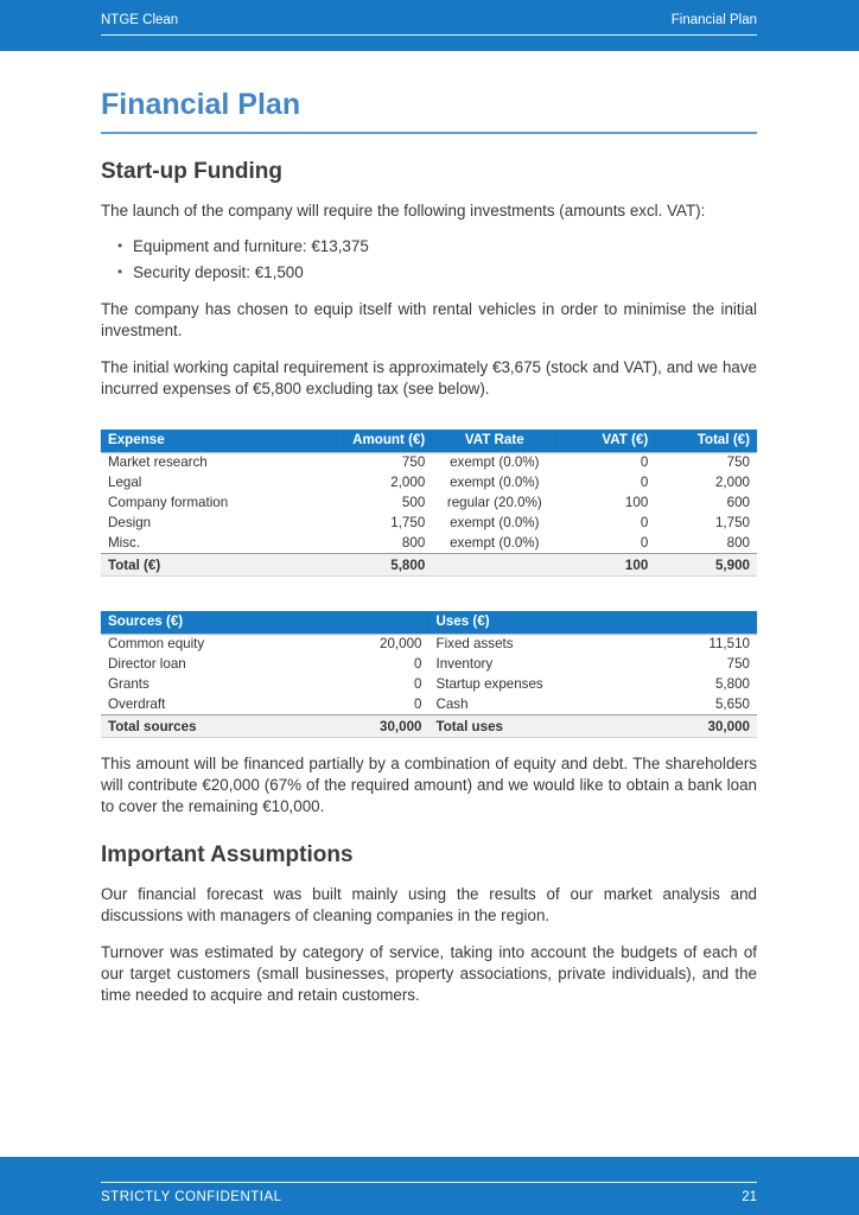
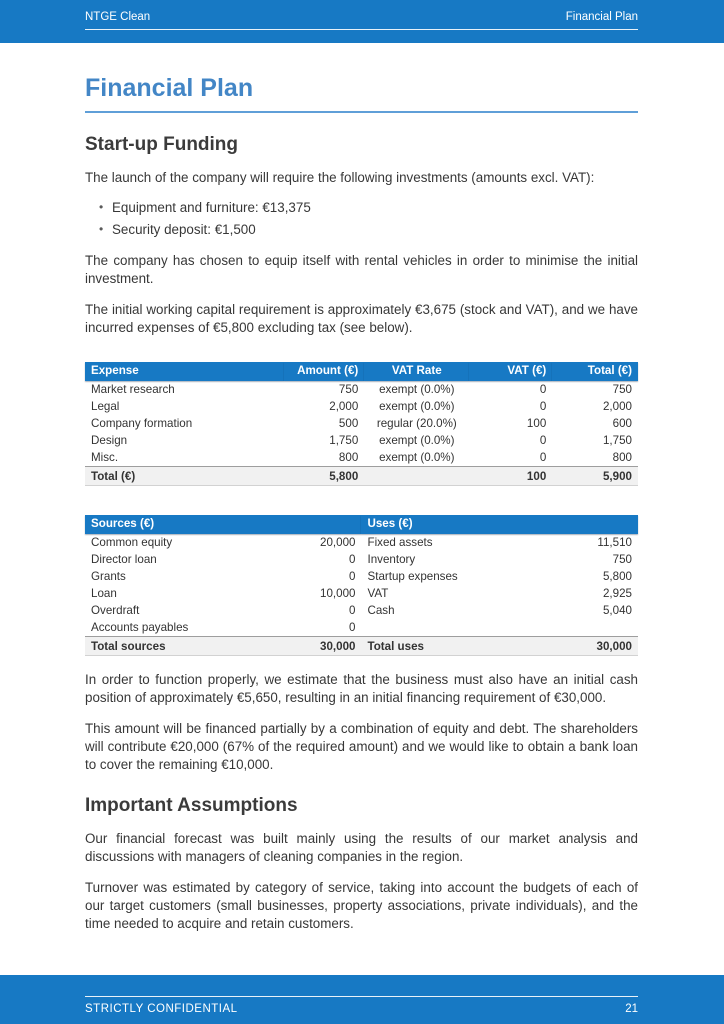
  NTGE Clean
  Financial Plan
  Financial Plan
  Start-up Funding
  The launch of the company will require the following investments (amounts excl. VAT):
  Equipment and furniture: €13,375
  Security deposit: €1,500
  The company has chosen to equip itself with rental vehicles in order to minimise the initial investment.
  The initial working capital requirement is approximately €3,675 (stock and VAT), and we have incurred expenses of €5,800 excluding tax (see below).
  Expense	Amount (€)	VAT Rate	VAT (€)	Total (€)
  Market research	750	exempt (0.0%)	0	750
  Legal	2,000	exempt (0.0%)	0	2,000
  Company formation	500	regular (20.0%)	100	600
  Design	1,750	exempt (0.0%)	0	1,750
  Misc.	800	exempt (0.0%)	0	800
  Total (€)	5,800		100	5,900
  Sources (€)	Uses (€)
  Common equity	20,000	Fixed assets	11,510
  Director loan	0	Inventory	750
  Grants	0	Startup expenses	5,800
+ Loan	10,000	VAT	2,925
- Overdraft	0	Cash	5,650
+ Overdraft	0	Cash	5,040
+ Accounts payables	0
  Total sources	30,000	Total uses	30,000
+ In order to function properly, we estimate that the business must also have an initial cash position of approximately €5,650, resulting in an initial financing requirement of €30,000.
  This amount will be financed partially by a combination of equity and debt. The shareholders will contribute €20,000 (67% of the required amount) and we would like to obtain a bank loan to cover the remaining €10,000.
  Important Assumptions
  Our financial forecast was built mainly using the results of our market analysis and discussions with managers of cleaning companies in the region.
  Turnover was estimated by category of service, taking into account the budgets of each of our target customers (small businesses, property associations, private individuals), and the time needed to acquire and retain customers.
  STRICTLY CONFIDENTIAL
  21
